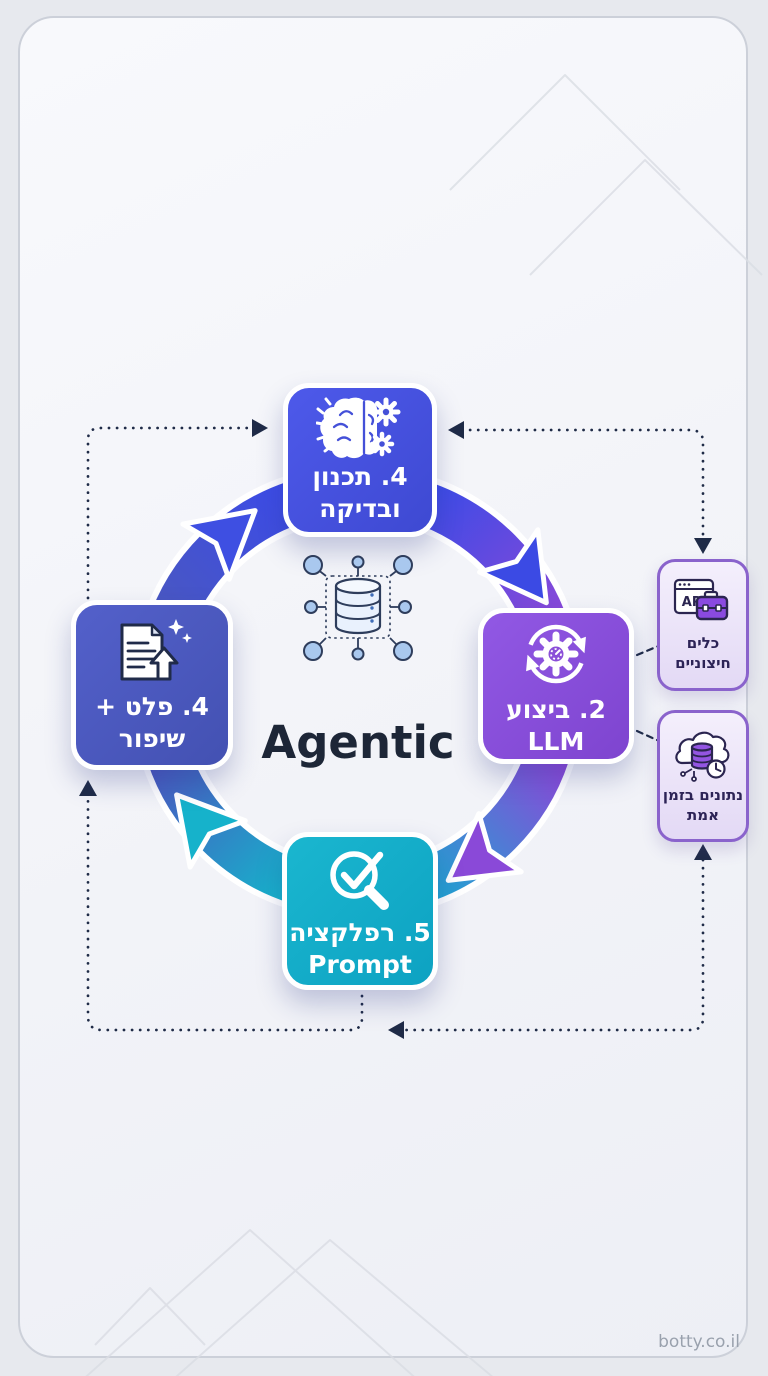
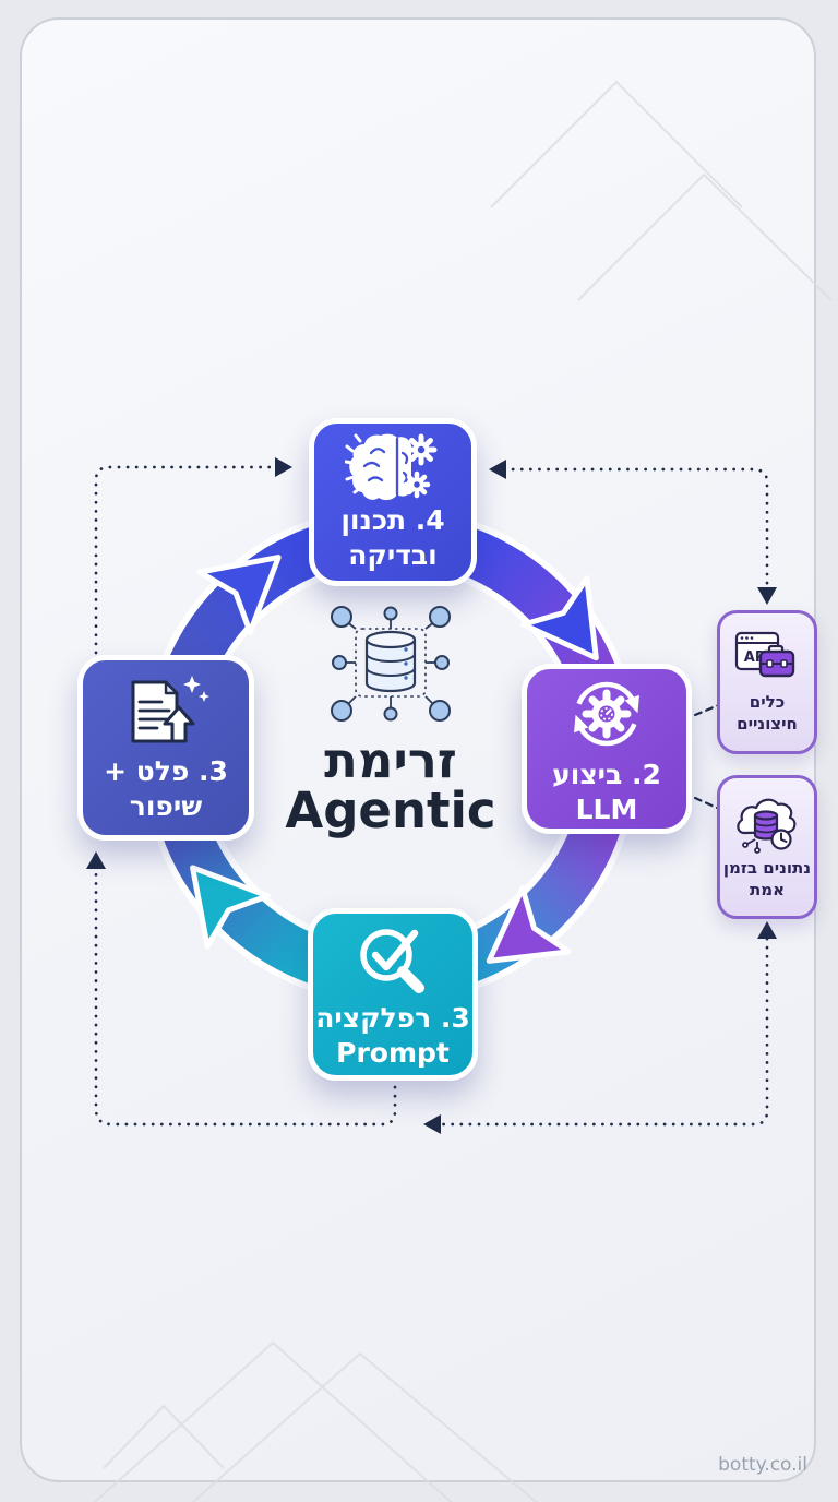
  4. תכנון
  ובדיקה
  2. ביצוע
  LLM
- 5. רפלקציה
+ 3. רפלקציה
  Prompt
- 4. פלט +
+ 3. פלט +
  שיפור
  כלים
  חיצוניים
  נתונים בזמן
  אמת
+ זרימת
  Agentic
  botty.co.il
